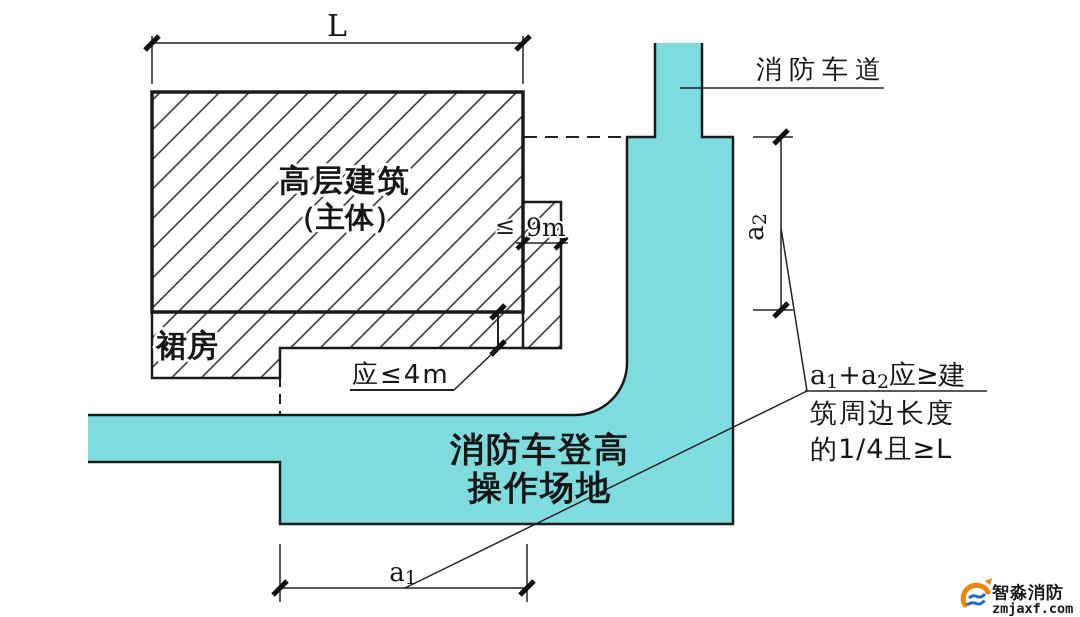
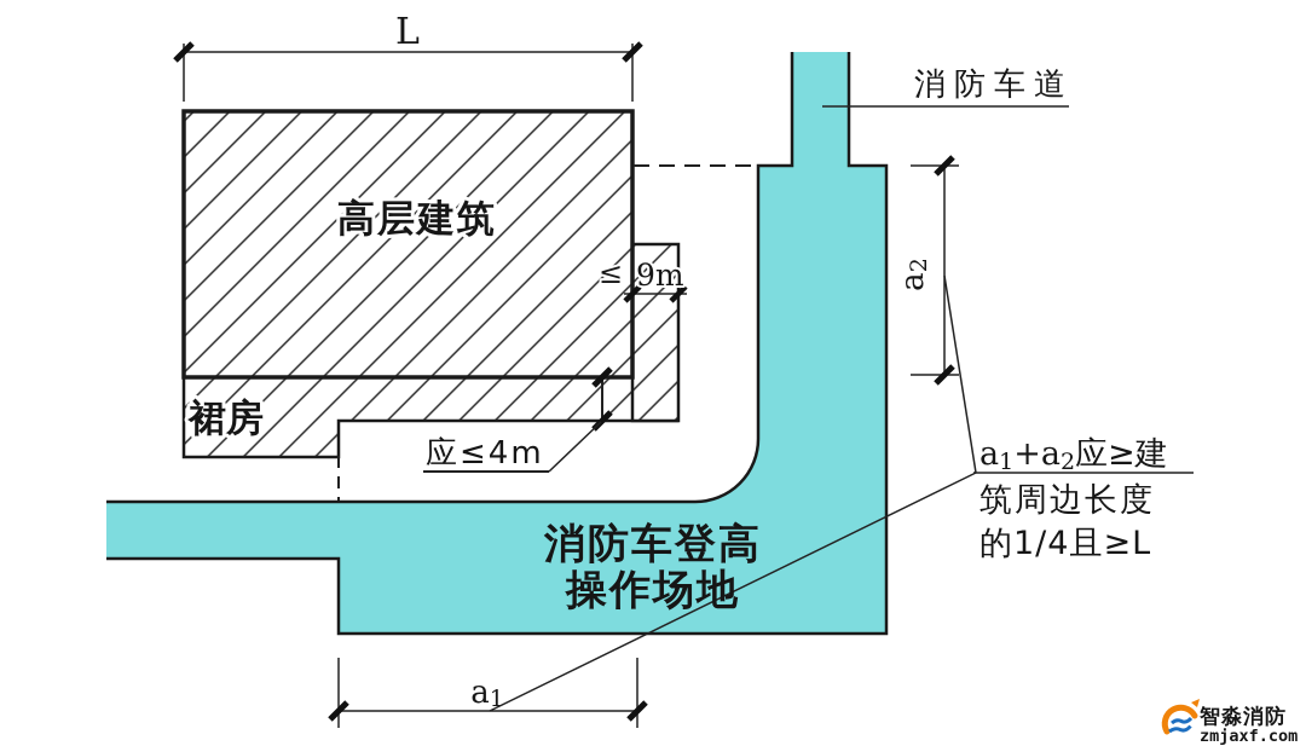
  L
  a1
  ≤
  9m
  应≤4m
  消防车道
  a1+a2应≥建
  筑周边长度
  的1/4且≥L
  高层建筑
- （主体）
  裙房
  消防车登高
  操作场地
  智淼消防
  zmjaxf.com
